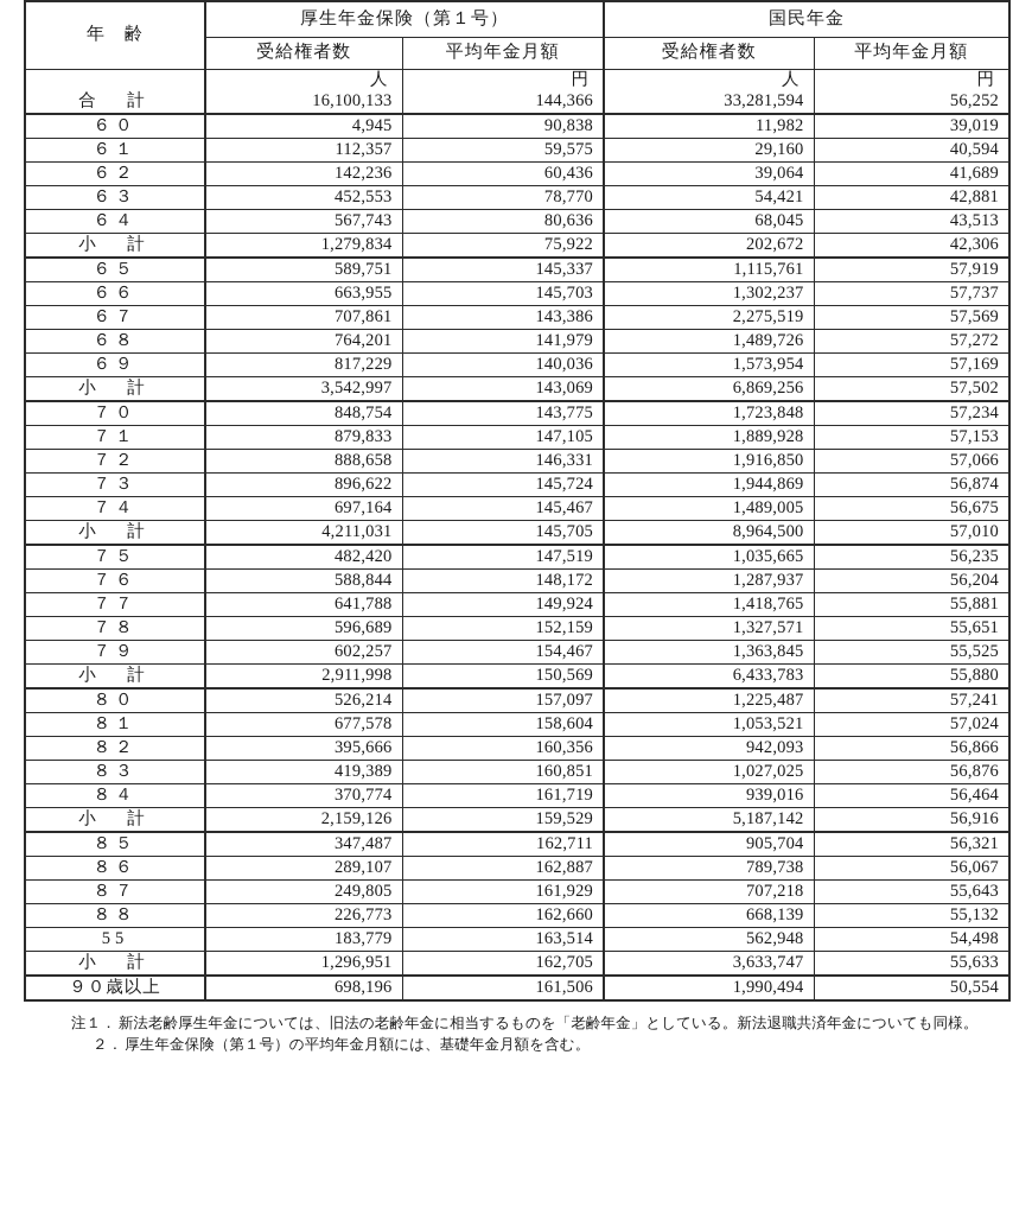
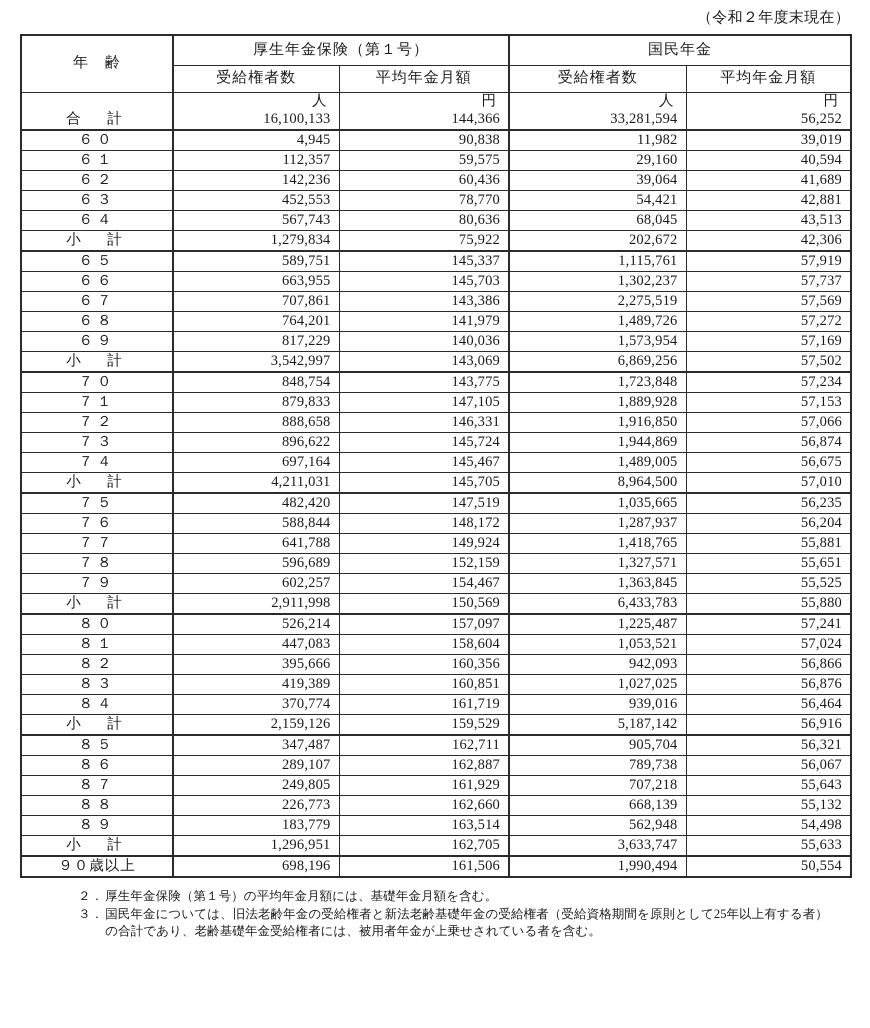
+ （令和２年度末現在）
  年 齢	厚生年金保険（第１号）	国民年金
  受給権者数	平均年金月額	受給権者数	平均年金月額
  	人	円	人	円
  合 計	16,100,133	144,366	33,281,594	56,252
  ６０	4,945	90,838	11,982	39,019
  ６１	112,357	59,575	29,160	40,594
  ６２	142,236	60,436	39,064	41,689
  ６３	452,553	78,770	54,421	42,881
  ６４	567,743	80,636	68,045	43,513
  小 計	1,279,834	75,922	202,672	42,306
  ６５	589,751	145,337	1,115,761	57,919
  ６６	663,955	145,703	1,302,237	57,737
  ６７	707,861	143,386	2,275,519	57,569
  ６８	764,201	141,979	1,489,726	57,272
  ６９	817,229	140,036	1,573,954	57,169
  小 計	3,542,997	143,069	6,869,256	57,502
  ７０	848,754	143,775	1,723,848	57,234
  ７１	879,833	147,105	1,889,928	57,153
  ７２	888,658	146,331	1,916,850	57,066
  ７３	896,622	145,724	1,944,869	56,874
  ７４	697,164	145,467	1,489,005	56,675
  小 計	4,211,031	145,705	8,964,500	57,010
  ７５	482,420	147,519	1,035,665	56,235
  ７６	588,844	148,172	1,287,937	56,204
  ７７	641,788	149,924	1,418,765	55,881
  ７８	596,689	152,159	1,327,571	55,651
  ７９	602,257	154,467	1,363,845	55,525
  小 計	2,911,998	150,569	6,433,783	55,880
  ８０	526,214	157,097	1,225,487	57,241
- ８１	677,578	158,604	1,053,521	57,024
+ ８１	447,083	158,604	1,053,521	57,024
  ８２	395,666	160,356	942,093	56,866
  ８３	419,389	160,851	1,027,025	56,876
  ８４	370,774	161,719	939,016	56,464
  小 計	2,159,126	159,529	5,187,142	56,916
  ８５	347,487	162,711	905,704	56,321
  ８６	289,107	162,887	789,738	56,067
  ８７	249,805	161,929	707,218	55,643
  ８８	226,773	162,660	668,139	55,132
- 55	183,779	163,514	562,948	54,498
+ ８９	183,779	163,514	562,948	54,498
  小 計	1,296,951	162,705	3,633,747	55,633
  ９０歳以上	698,196	161,506	1,990,494	50,554
- 注１．
- 新法老齢厚生年金については、旧法の老齢年金に相当するものを「老齢年金」としている。新法退職共済年金についても同様。
  ２．
  厚生年金保険（第１号）の平均年金月額には、基礎年金月額を含む。
+ ３．
+ 国民年金については、旧法老齢年金の受給権者と新法老齢基礎年金の受給権者（受給資格期間を原則として25年以上有する者）の合計であり、老齢基礎年金受給権者には、被用者年金が上乗せされている者を含む。
